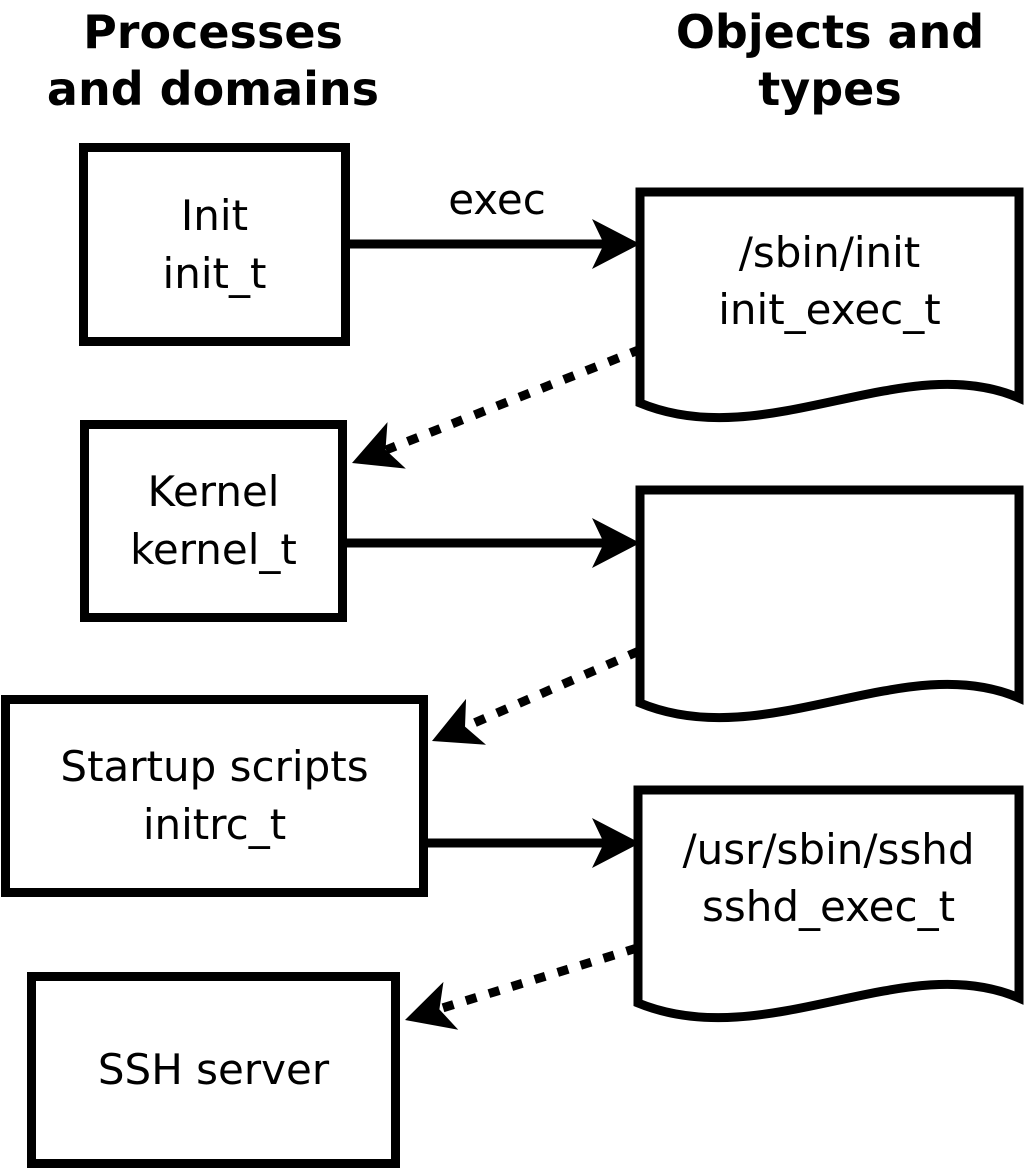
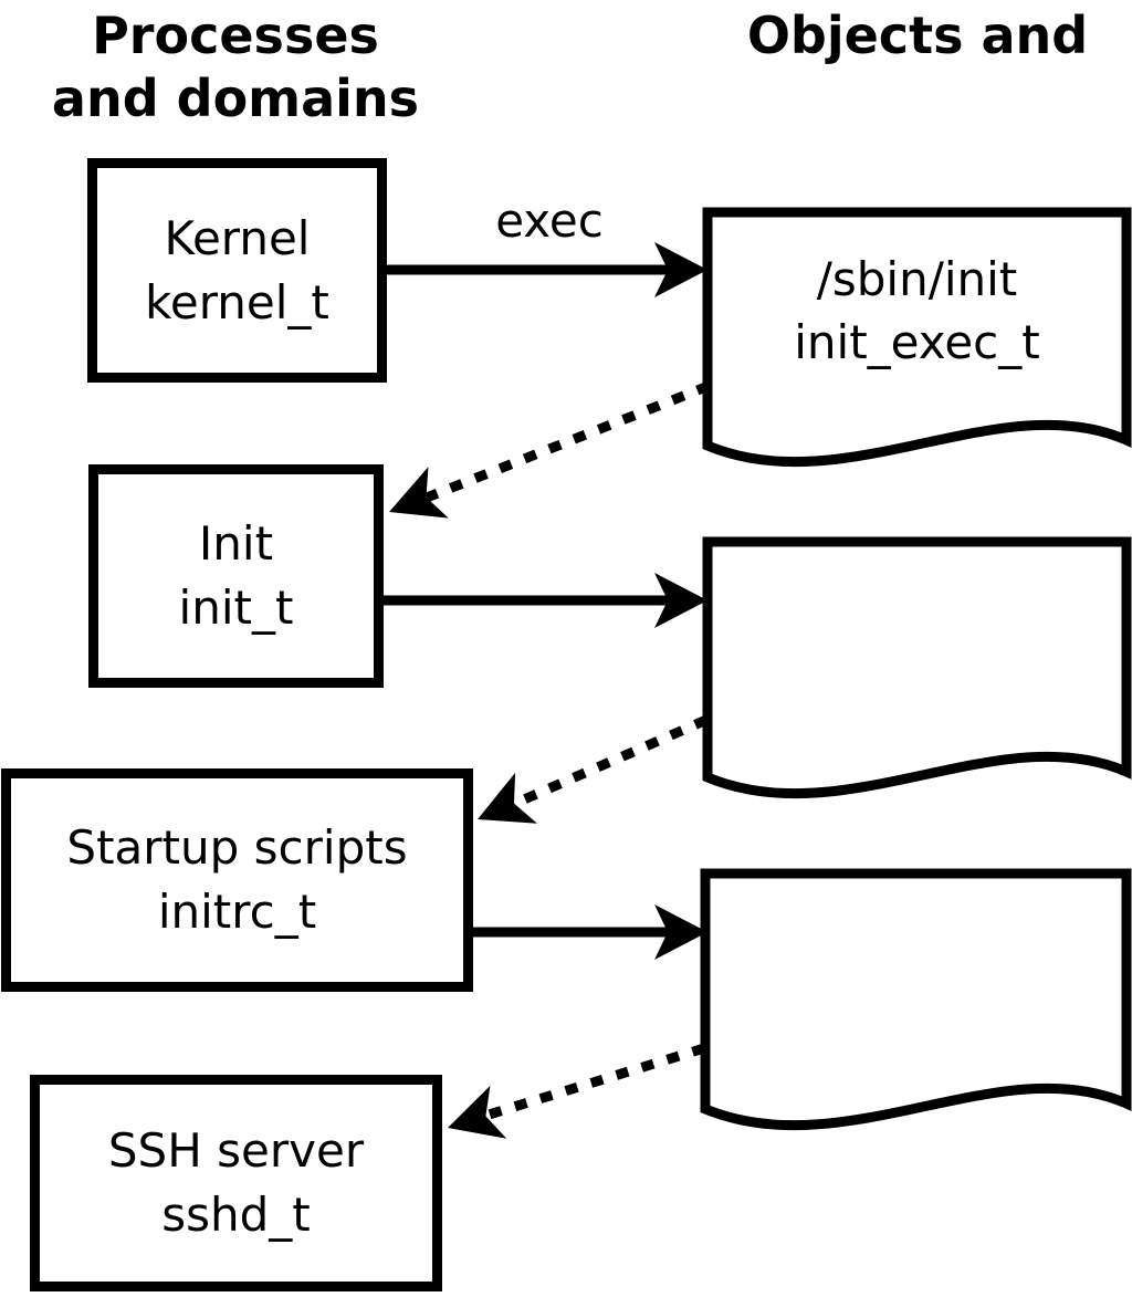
  Processes
  and domains
  Objects and
- types
- Init
+ Kernel
- init_t
+ kernel_t
- Kernel
+ Init
- kernel_t
+ init_t
  Startup scripts
  initrc_t
  SSH server
+ sshd_t
  /sbin/init
  init_exec_t
- /usr/sbin/sshd
- sshd_exec_t
  exec
